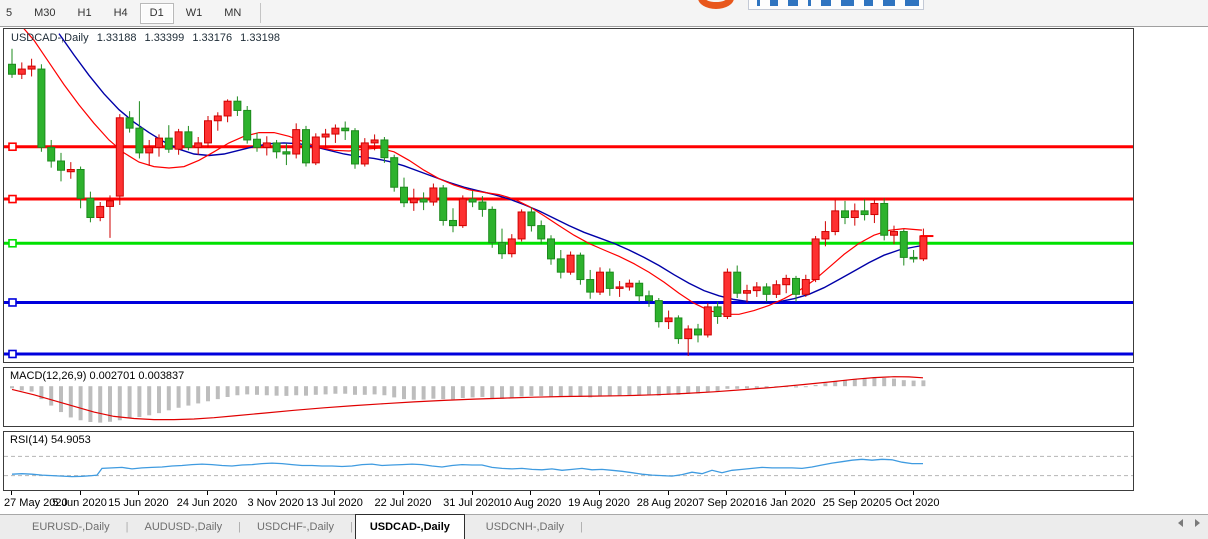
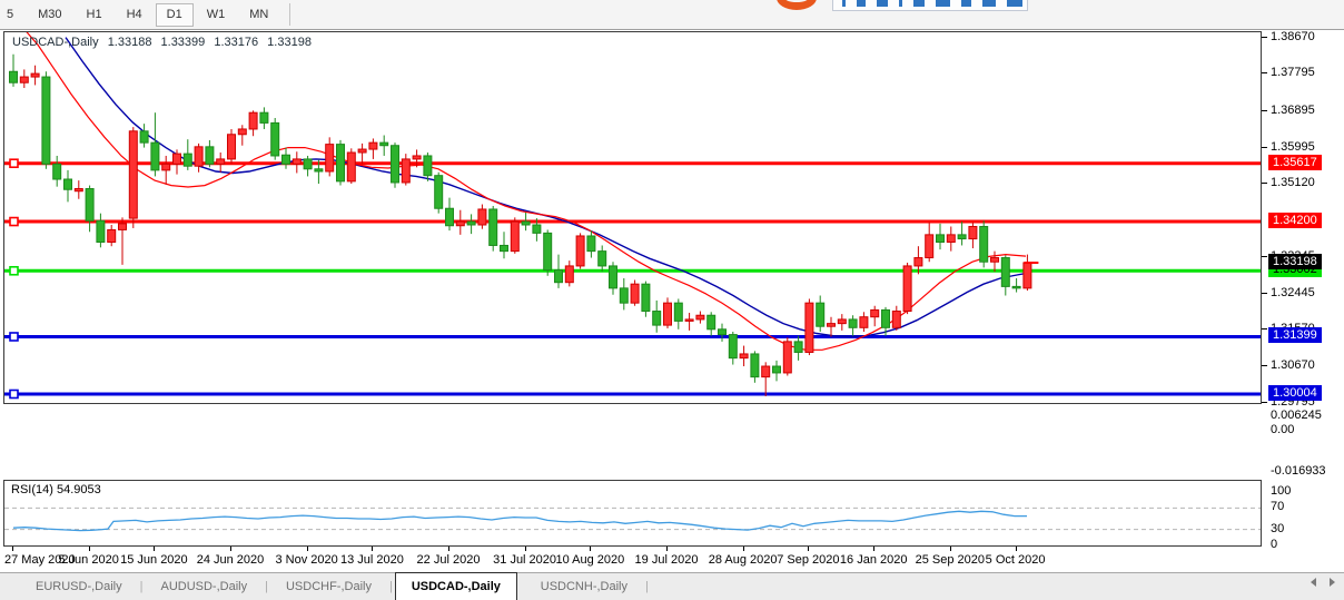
  5
  M30
  H1
  H4
  D1
  W1
  MN
  USDCAD-,Daily 1.33188 1.33399 1.33176 1.33198
- MACD(12,26,9) 0.002701 0.003837
  RSI(14) 54.9053
+ 1.38670
+ 1.37795
+ 1.36895
+ 1.35995
+ 1.35120
+ 1.32445
+ 1.30670
+ 1.29795
+ 1.35617
+ 1.34200
+ 1.33002
+ 1.31399
+ 1.30004
+ 1.33198
+ 0.006245
+ 0.00
+ -0.016933
+ 100
+ 70
+ 30
+ 0
  27 May 2020
  5 Jun 2020
  15 Jun 2020
  24 Jun 2020
  3 Nov 2020
  13 Jul 2020
  22 Jul 2020
  31 Jul 2020
  10 Aug 2020
- 19 Aug 2020
+ 19 Jul 2020
  28 Aug 2020
  7 Sep 2020
  16 Jan 2020
  25 Sep 2020
  5 Oct 2020
  EURUSD-,Daily
  |
  AUDUSD-,Daily
  |
  USDCHF-,Daily
  |
  USDCAD-,Daily
  USDCNH-,Daily
  |
